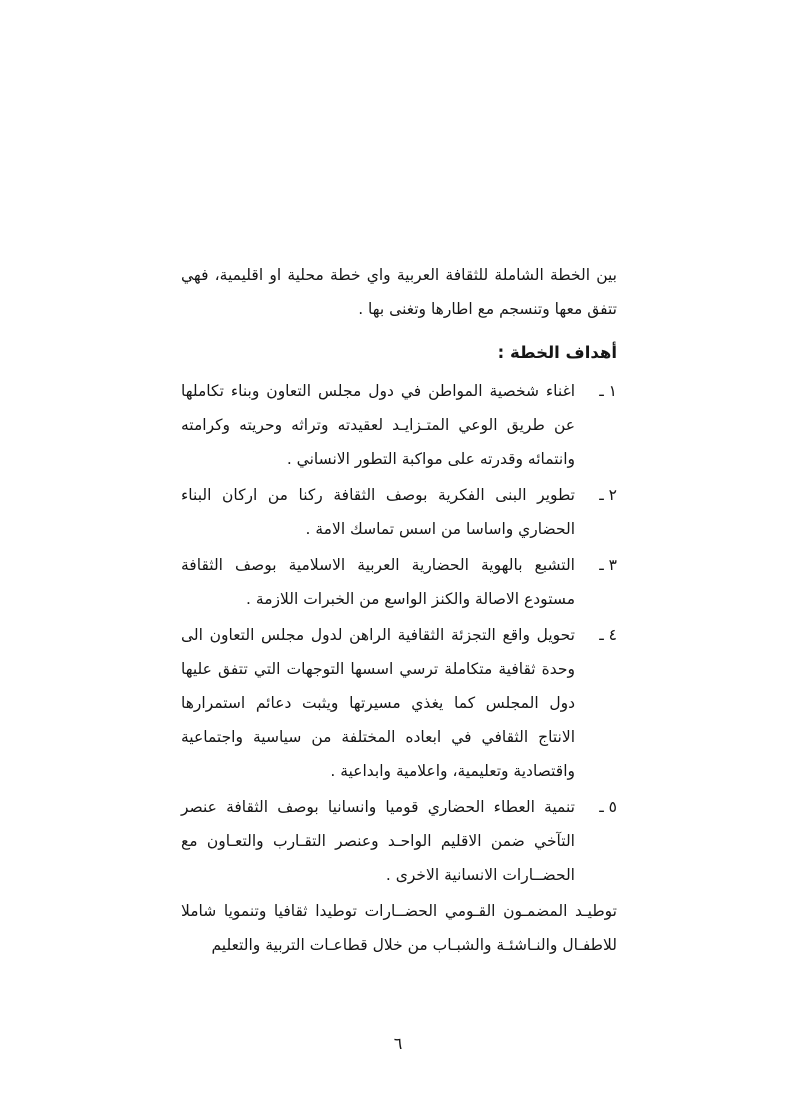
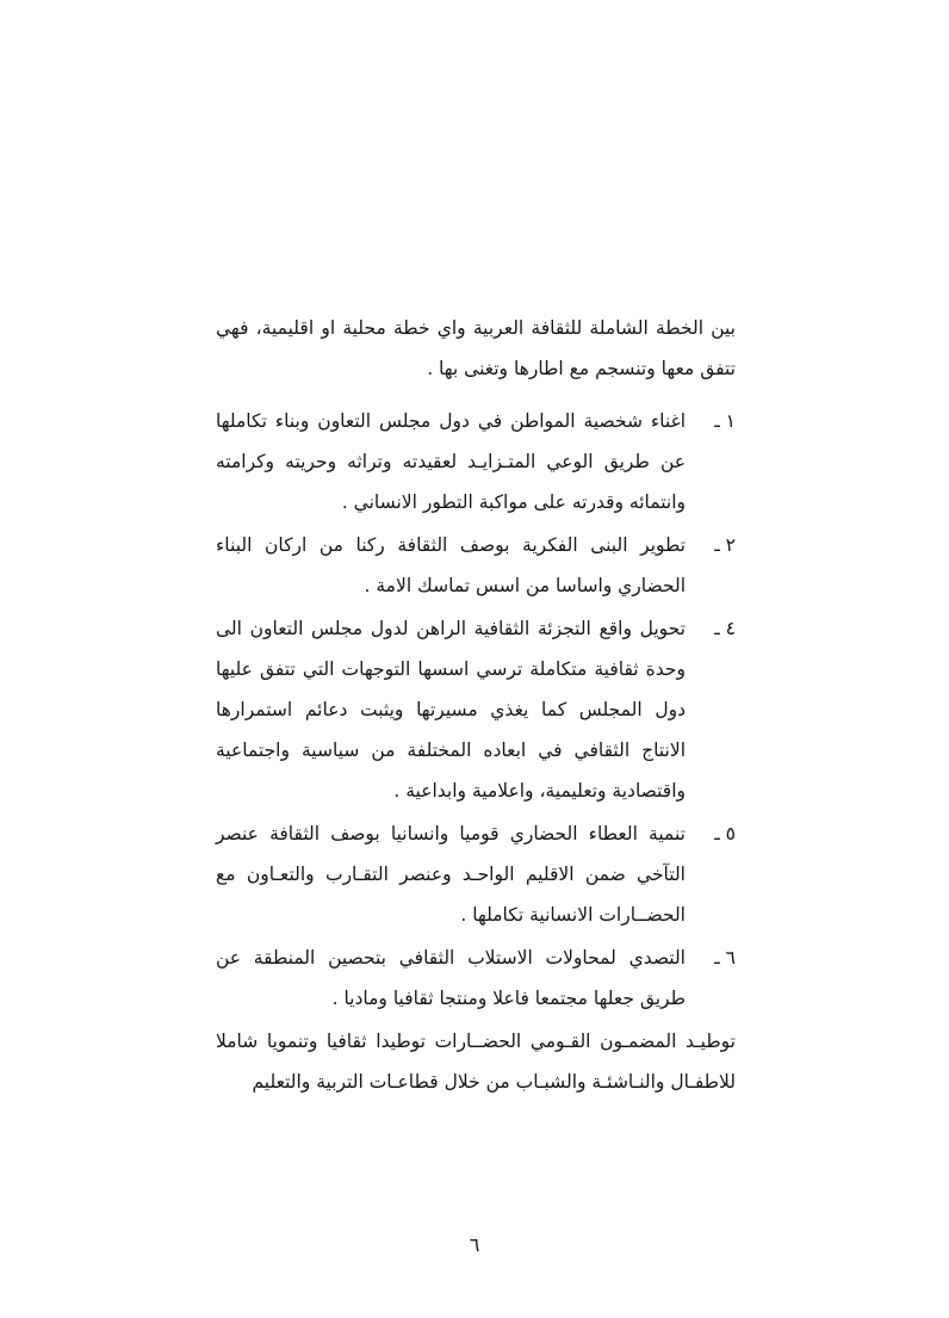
  بين الخطة الشاملة للثقافة العربية واي خطة محلية او اقليمية، فهي تتفق معها وتنسجم مع اطارها وتغنى بها .
- أهداف الخطة :
  ١ ـ
  اغناء شخصية المواطن في دول مجلس التعاون وبناء تكاملها عن طريق الوعي المتـزايـد لعقيدته وتراثه وحريته وكرامته وانتمائه وقدرته على مواكبة التطور الانساني .
  ٢ ـ
  تطوير البنى الفكرية بوصف الثقافة ركنا من اركان البناء الحضاري واساسا من اسس تماسك الامة .
- ٣ ـ
- التشبع بالهوية الحضارية العربية الاسلامية بوصف الثقافة مستودع الاصالة والكنز الواسع من الخبرات اللازمة .
  ٤ ـ
  تحويل واقع التجزئة الثقافية الراهن لدول مجلس التعاون الى وحدة ثقافية متكاملة ترسي اسسها التوجهات التي تتفق عليها دول المجلس كما يغذي مسيرتها ويثبت دعائم استمرارها الانتاج الثقافي في ابعاده المختلفة من سياسية واجتماعية واقتصادية وتعليمية، واعلامية وابداعية .
  ٥ ـ
- تنمية العطاء الحضاري قوميا وانسانيا بوصف الثقافة عنصر التآخي ضمن الاقليم الواحـد وعنصر التقـارب والتعـاون مع الحضــارات الانسانية الاخرى .
+ تنمية العطاء الحضاري قوميا وانسانيا بوصف الثقافة عنصر التآخي ضمن الاقليم الواحـد وعنصر التقـارب والتعـاون مع الحضــارات الانسانية تكاملها .
+ ٦ ـ
+ التصدي لمحاولات الاستلاب الثقافي بتحصين المنطقة عن طريق جعلها مجتمعا فاعلا ومنتجا ثقافيا وماديا .
  توطيـد المضمـون القـومي الحضــارات توطيدا ثقافيا وتنمويا شاملا للاطفـال والنـاشئـة والشبـاب من خلال قطاعـات التربية والتعليم
  ٦
